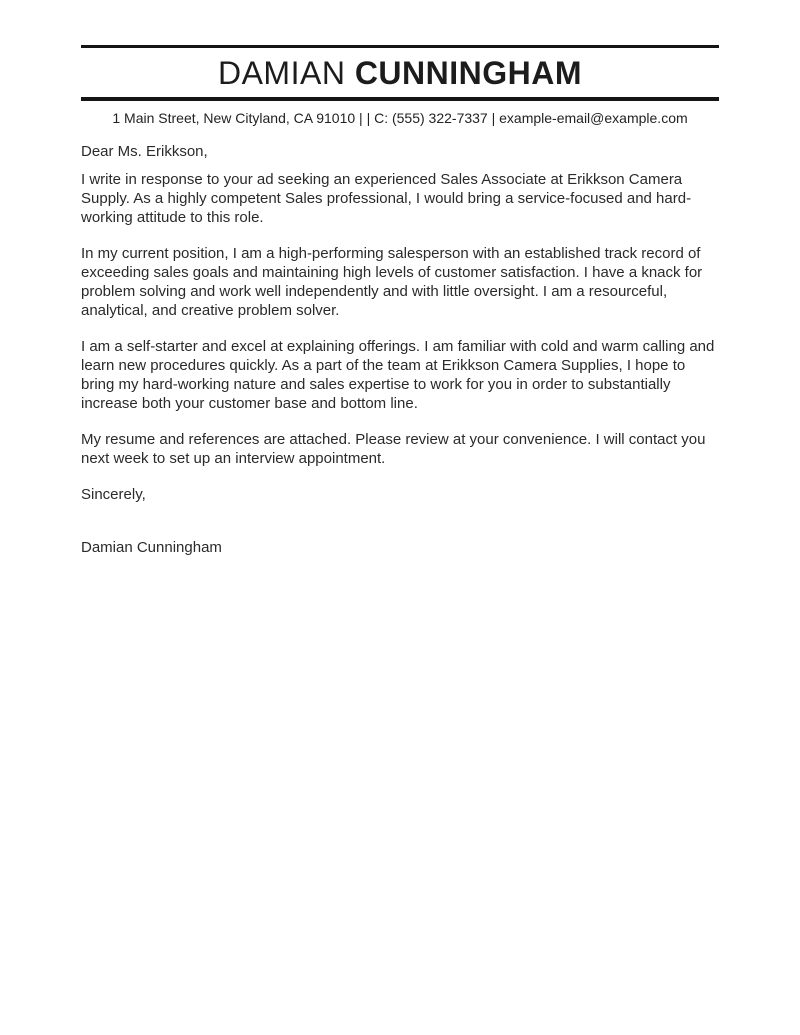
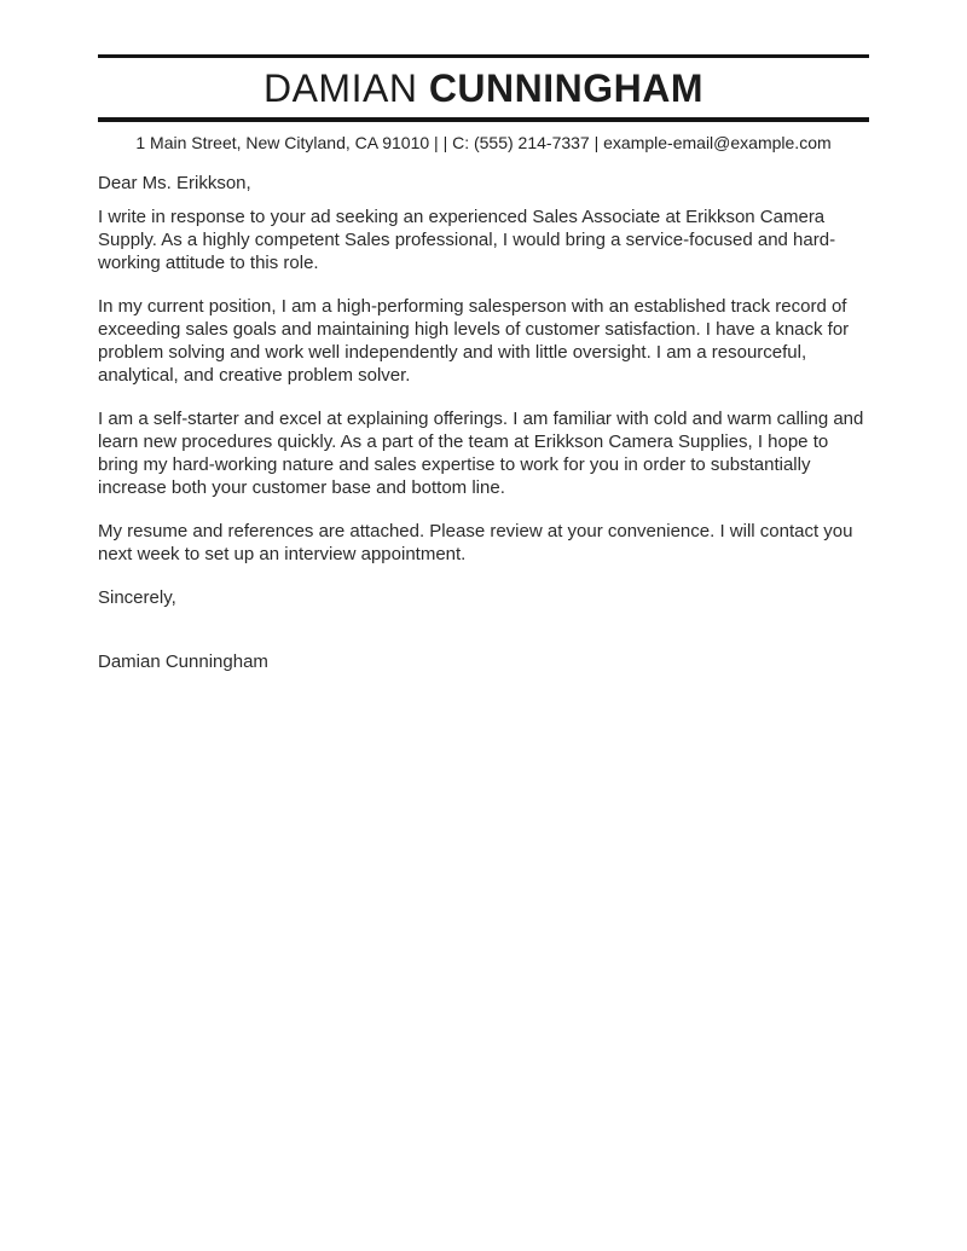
  DAMIAN CUNNINGHAM
- 1 Main Street, New Cityland, CA 91010 | | C: (555) 322-7337 | example-email@example.com
+ 1 Main Street, New Cityland, CA 91010 | | C: (555) 214-7337 | example-email@example.com
  Dear Ms. Erikkson,
  I write in response to your ad seeking an experienced Sales Associate at Erikkson Camera Supply. As a highly competent Sales professional, I would bring a service-focused and hard-working attitude to this role.
  In my current position, I am a high-performing salesperson with an established track record of exceeding sales goals and maintaining high levels of customer satisfaction. I have a knack for problem solving and work well independently and with little oversight. I am a resourceful, analytical, and creative problem solver.
  I am a self-starter and excel at explaining offerings. I am familiar with cold and warm calling and learn new procedures quickly. As a part of the team at Erikkson Camera Supplies, I hope to bring my hard-working nature and sales expertise to work for you in order to substantially increase both your customer base and bottom line.
  My resume and references are attached. Please review at your convenience. I will contact you next week to set up an interview appointment.
  Sincerely,
  Damian Cunningham
